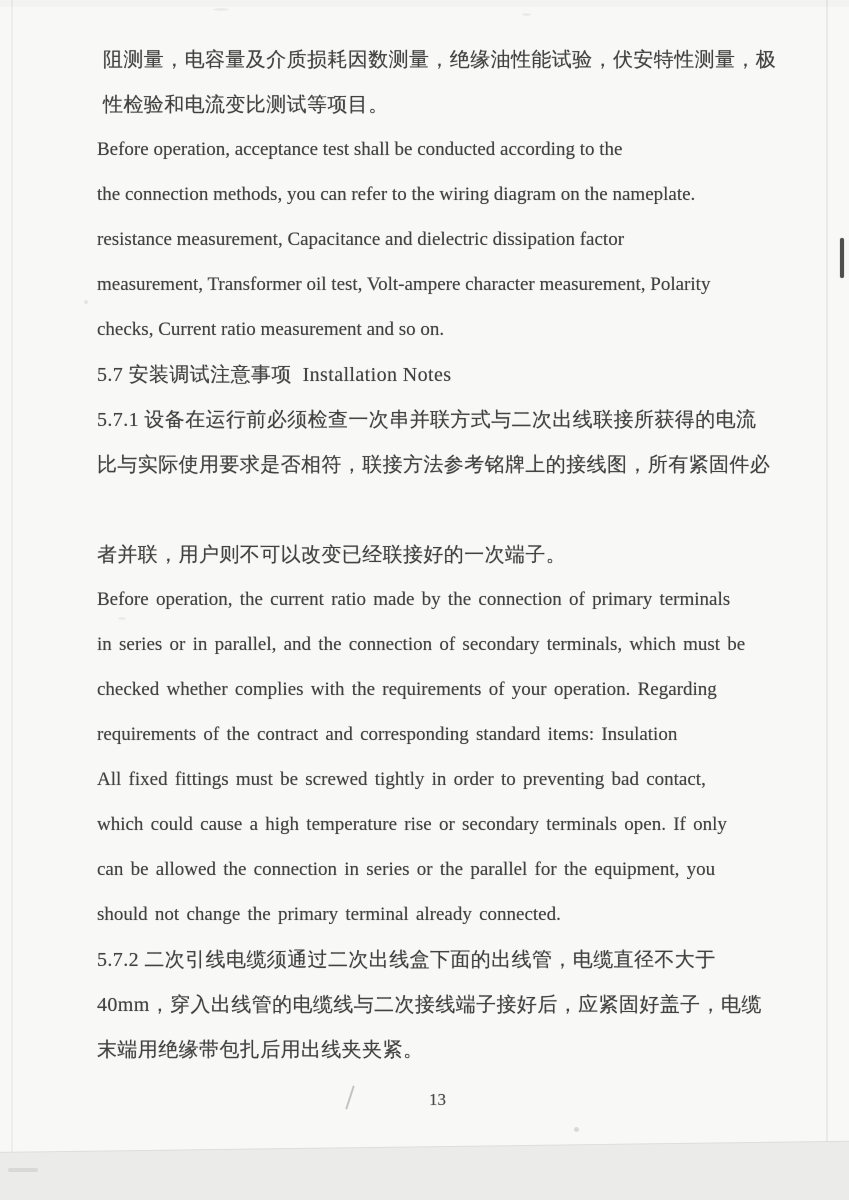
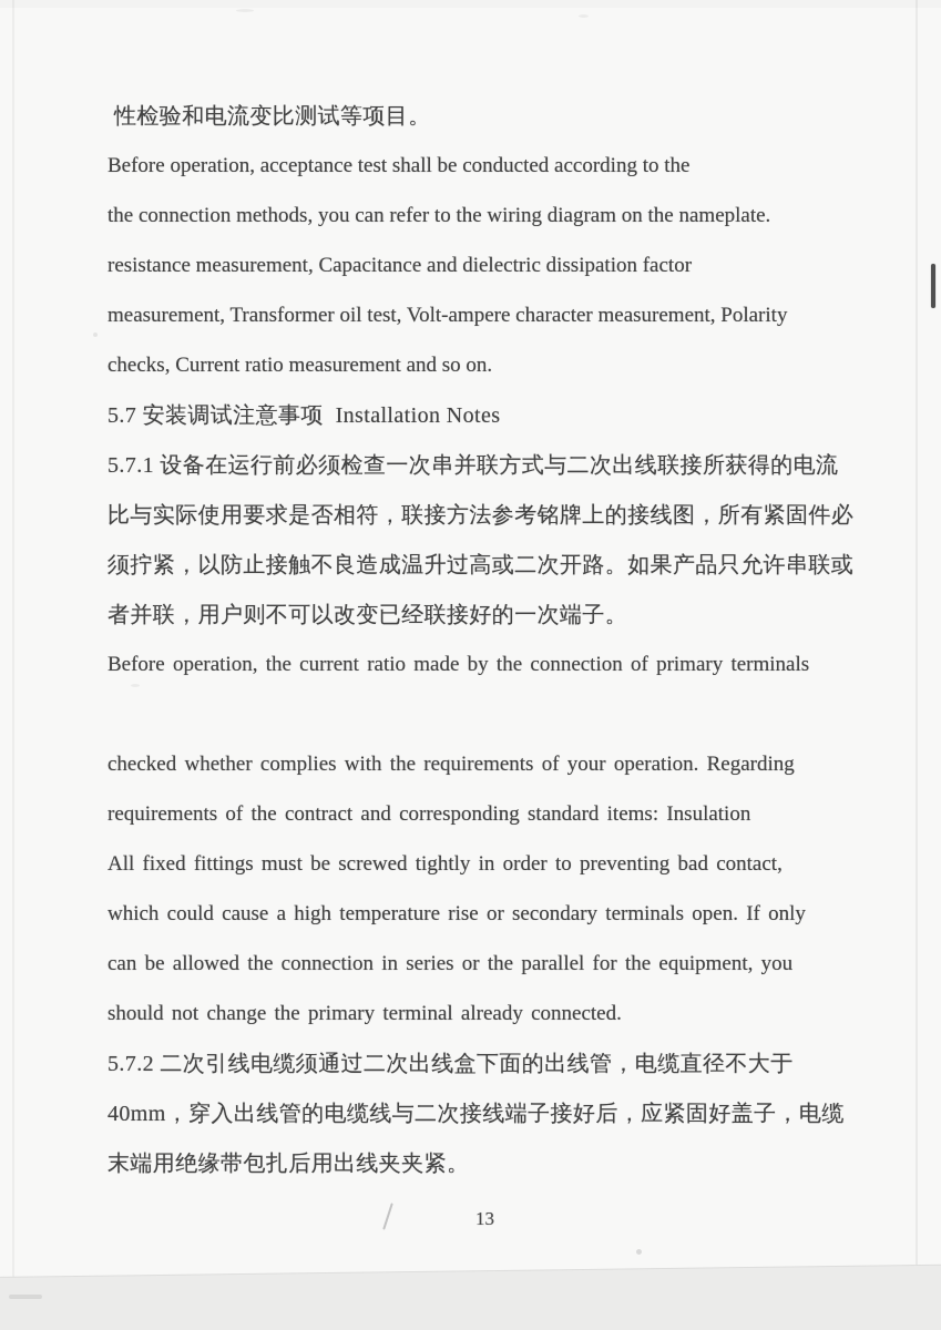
- 阻测量，电容量及介质损耗因数测量，绝缘油性能试验，伏安特性测量，极
  性检验和电流变比测试等项目。
  Before operation, acceptance test shall be conducted according to the
  the connection methods, you can refer to the wiring diagram on the nameplate.
  resistance measurement, Capacitance and dielectric dissipation factor
  measurement, Transformer oil test, Volt-ampere character measurement, Polarity
  checks, Current ratio measurement and so on.
  5.7 安装调试注意事项 Installation Notes
  5.7.1 设备在运行前必须检查一次串并联方式与二次出线联接所获得的电流
  比与实际使用要求是否相符，联接方法参考铭牌上的接线图，所有紧固件必
+ 须拧紧，以防止接触不良造成温升过高或二次开路。如果产品只允许串联或
  者并联，用户则不可以改变已经联接好的一次端子。
  Before operation, the current ratio made by the connection of primary terminals
- in series or in parallel, and the connection of secondary terminals, which must be
  checked whether complies with the requirements of your operation. Regarding
  requirements of the contract and corresponding standard items: Insulation
  All fixed fittings must be screwed tightly in order to preventing bad contact,
  which could cause a high temperature rise or secondary terminals open. If only
  can be allowed the connection in series or the parallel for the equipment, you
  should not change the primary terminal already connected.
  5.7.2 二次引线电缆须通过二次出线盒下面的出线管，电缆直径不大于
  40mm，穿入出线管的电缆线与二次接线端子接好后，应紧固好盖子，电缆
  末端用绝缘带包扎后用出线夹夹紧。
  13
